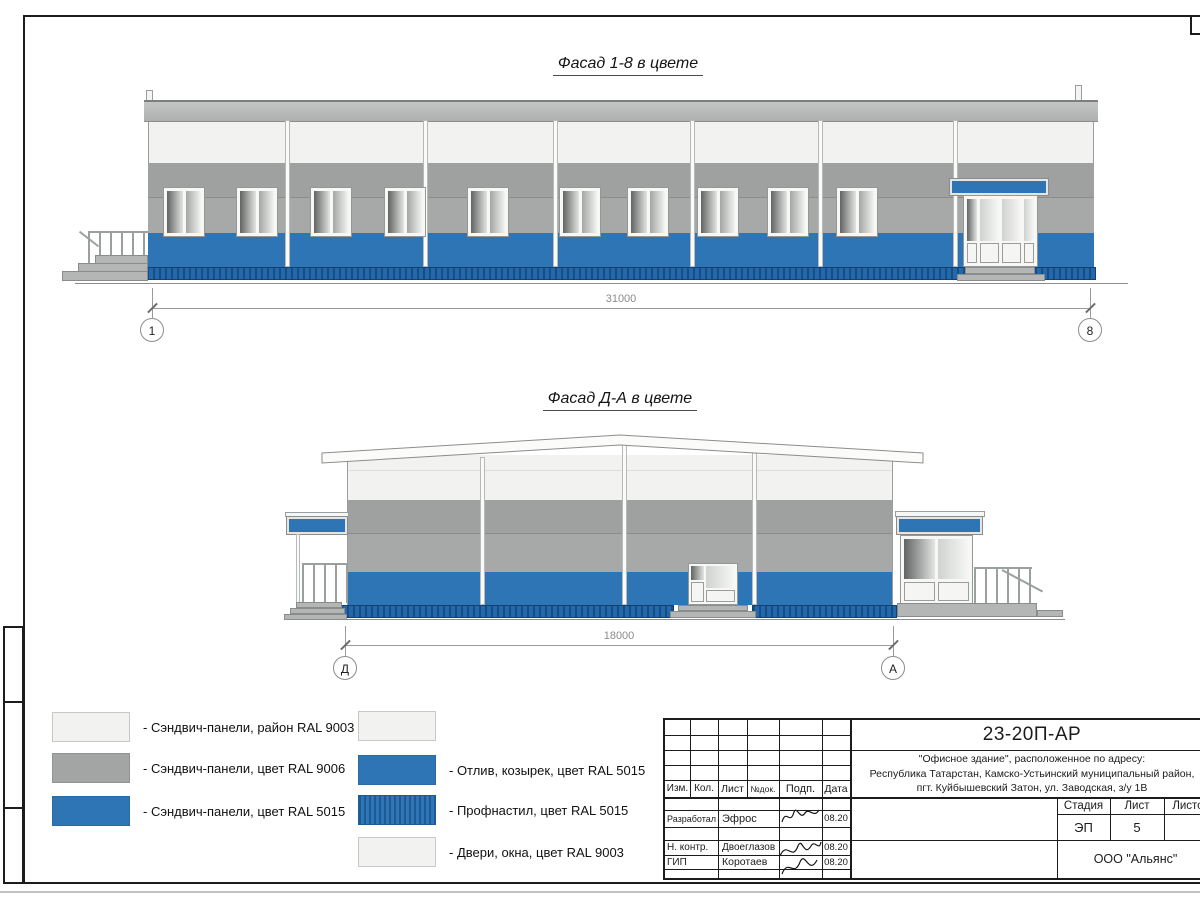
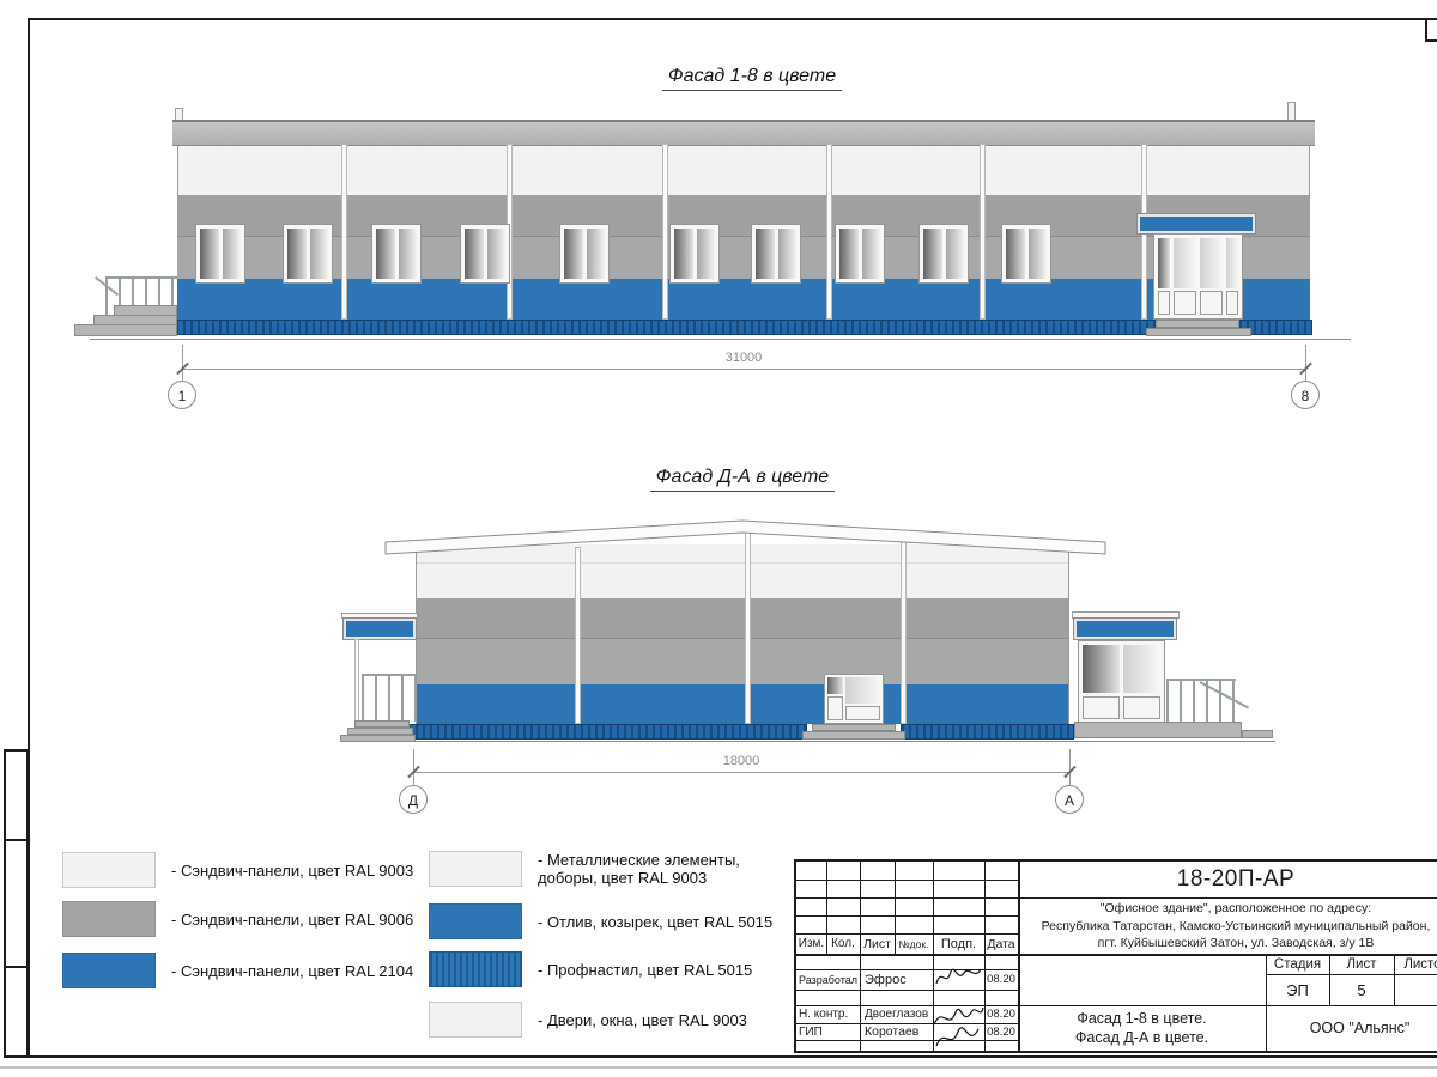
  Фасад 1-8 в цвете
  31000
  1
  8
  Фасад Д-А в цвете
  18000
  Д
  А
- - Сэндвич-панели, район RAL 9003
+ - Сэндвич-панели, цвет RAL 9003
  - Сэндвич-панели, цвет RAL 9006
- - Сэндвич-панели, цвет RAL 5015
+ - Сэндвич-панели, цвет RAL 2104
+ - Металлические элементы,
+ доборы, цвет RAL 9003
  - Отлив, козырек, цвет RAL 5015
  - Профнастил, цвет RAL 5015
  - Двери, окна, цвет RAL 9003
  Изм.
  Кол.
  Лист
  №док.
  Подп.
  Дата
  Разработал
  Эфрос
  08.20
  Н. контр.
  Двоеглазов
  08.20
  ГИП
  Коротаев
  08.20
- 23-20П-АР
+ 18-20П-АР
  "Офисное здание", расположенное по адресу:
  Республика Татарстан, Камско-Устьинский муниципальный район,
  пгт. Куйбышевский Затон, ул. Заводская, з/у 1В
+ Фасад 1-8 в цвете.
+ Фасад Д-А в цвете.
  Стадия
  Лист
  ЭП
  5
  ООО "Альянс"
